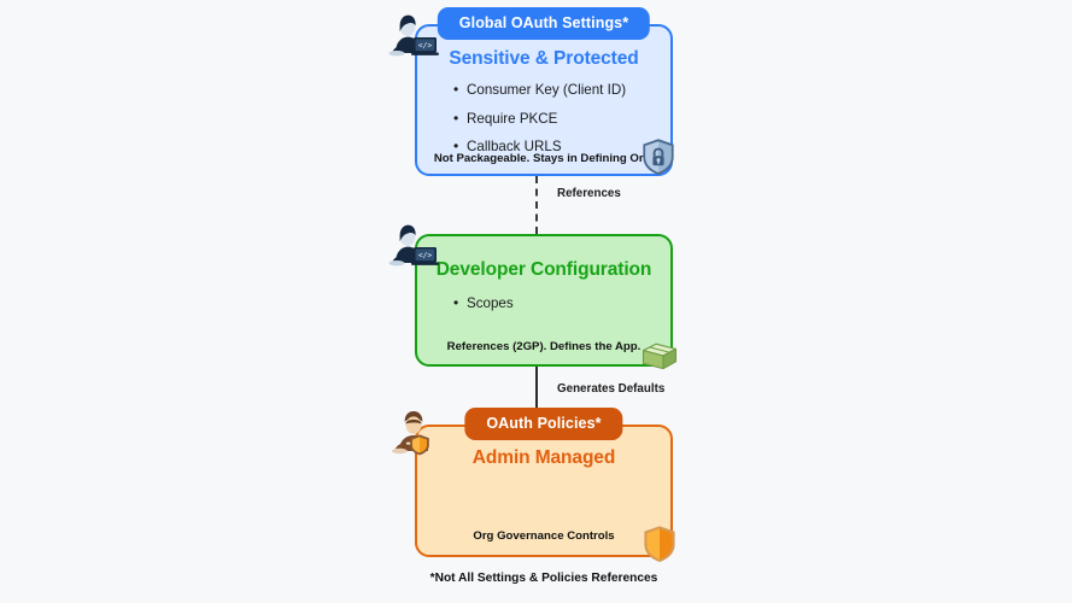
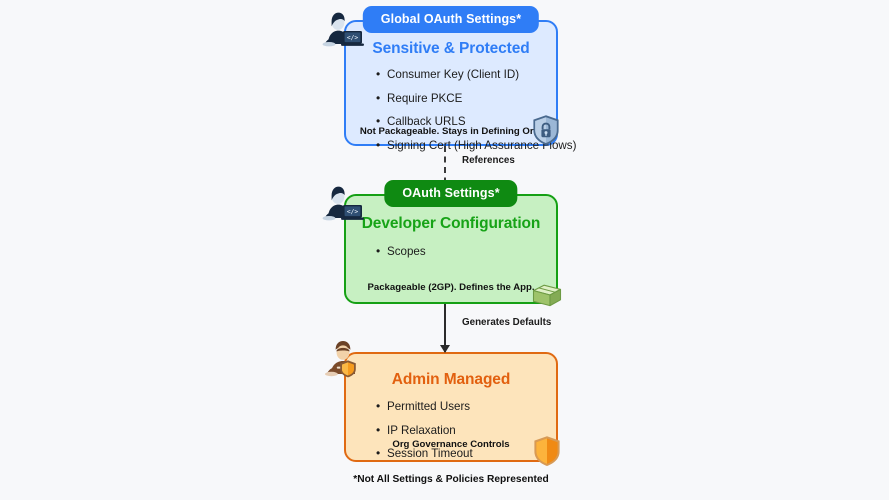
  Global OAuth Settings*
  Sensitive & Protected
  Consumer Key (Client ID)
  Require PKCE
  Callback URLS
+ Signing Cert (High Assurance Flows)
  Not Packageable. Stays in Defining Or
+ OAuth Settings*
  Developer Configuration
  Scopes
- References (2GP). Defines the App.
+ Packageable (2GP). Defines the App.
- OAuth Policies*
  Admin Managed
+ Permitted Users
+ IP Relaxation
+ Session Timeout
  Org Governance Controls
  References
  Generates Defaults
- *Not All Settings & Policies References
+ *Not All Settings & Policies Represented
